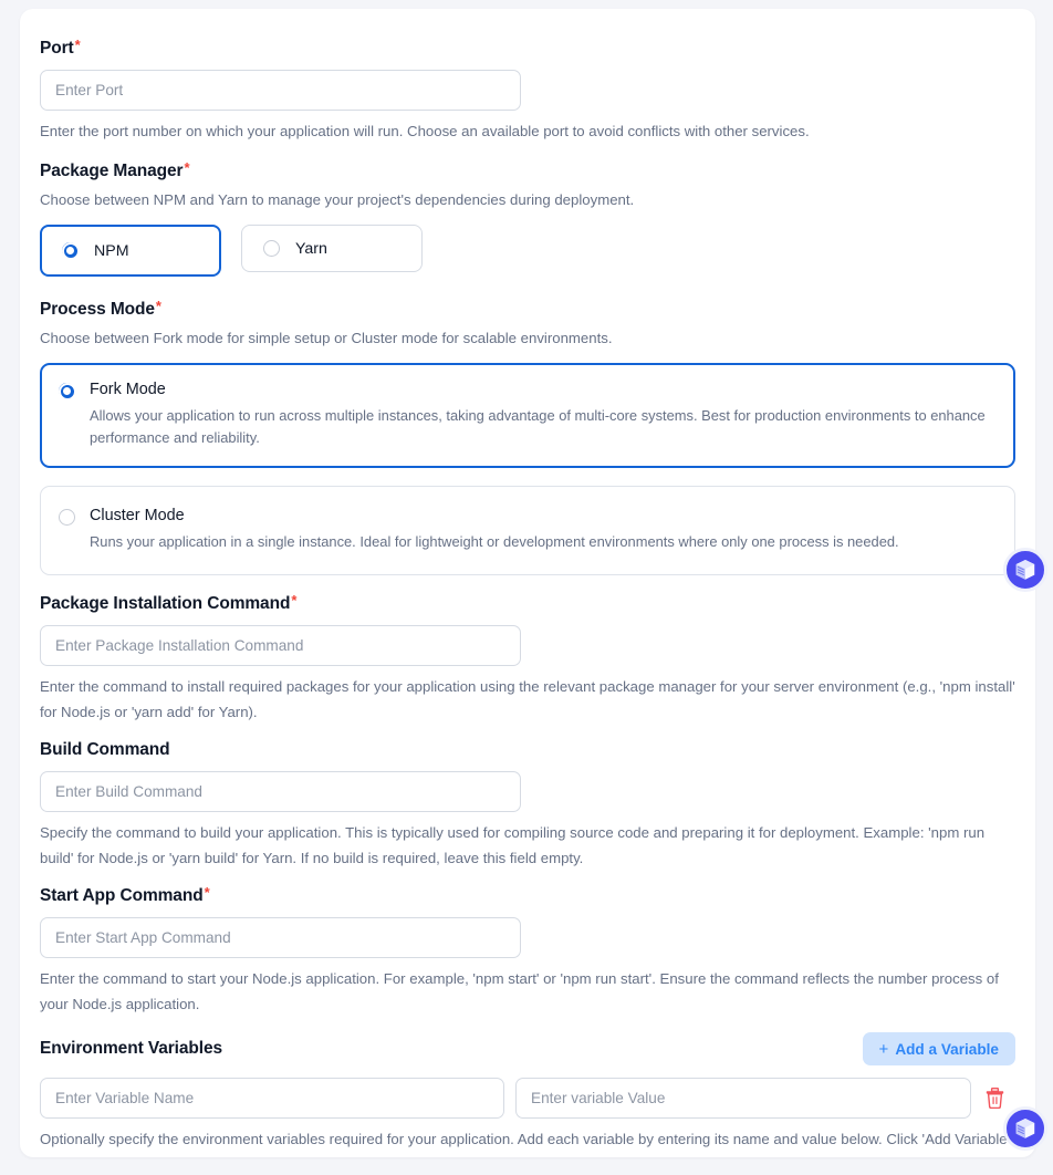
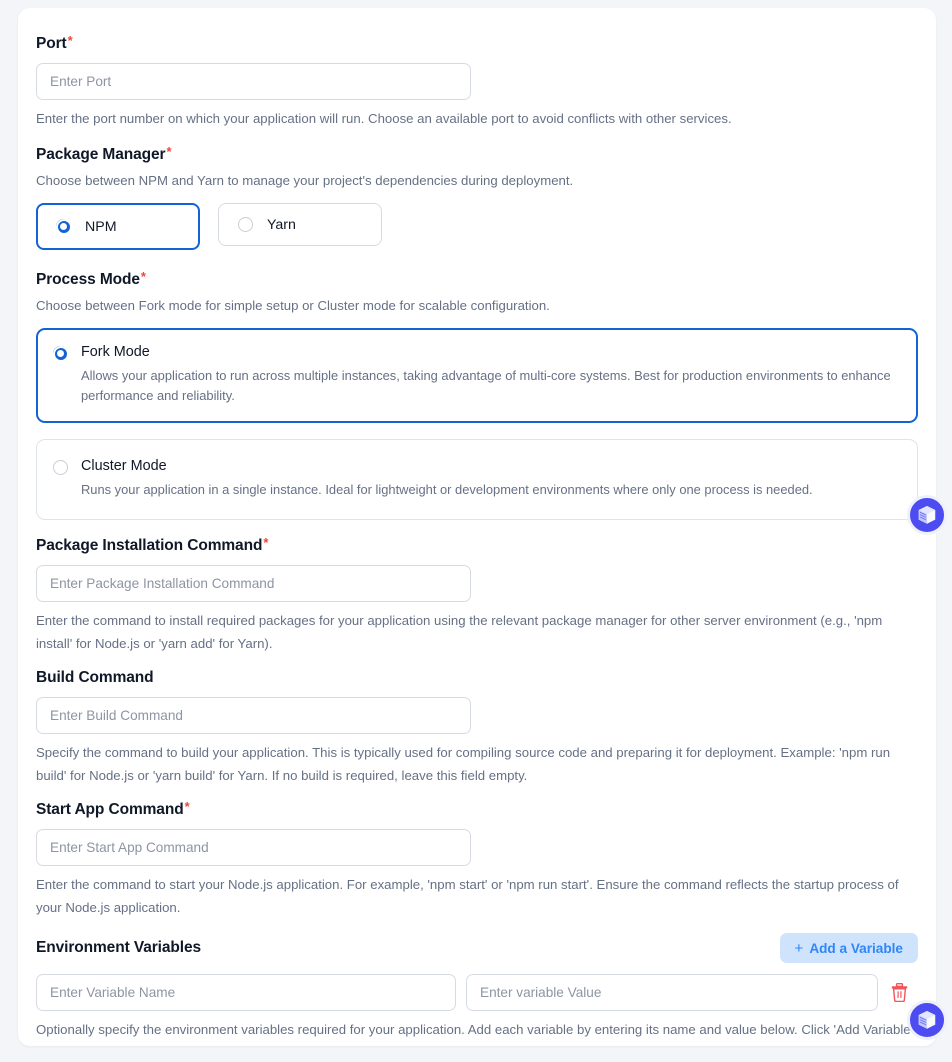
  Port*
  Enter Port
  Enter the port number on which your application will run. Choose an available port to avoid conflicts with other services.
  Package Manager*
  Choose between NPM and Yarn to manage your project's dependencies during deployment.
  NPM
  Yarn
  Process Mode*
- Choose between Fork mode for simple setup or Cluster mode for scalable environments.
+ Choose between Fork mode for simple setup or Cluster mode for scalable configuration.
  Fork Mode
  Allows your application to run across multiple instances, taking advantage of multi-core systems. Best for production environments to enhance performance and reliability.
  Cluster Mode
  Runs your application in a single instance. Ideal for lightweight or development environments where only one process is needed.
  Package Installation Command*
  Enter Package Installation Command
- Enter the command to install required packages for your application using the relevant package manager for your server environment (e.g., 'npm install' for Node.js or 'yarn add' for Yarn).
+ Enter the command to install required packages for your application using the relevant package manager for other server environment (e.g., 'npm install' for Node.js or 'yarn add' for Yarn).
  Build Command
  Enter Build Command
  Specify the command to build your application. This is typically used for compiling source code and preparing it for deployment. Example: 'npm run build' for Node.js or 'yarn build' for Yarn. If no build is required, leave this field empty.
  Start App Command*
  Enter Start App Command
- Enter the command to start your Node.js application. For example, 'npm start' or 'npm run start'. Ensure the command reflects the number process of your Node.js application.
+ Enter the command to start your Node.js application. For example, 'npm start' or 'npm run start'. Ensure the command reflects the startup process of your Node.js application.
  Environment Variables
  +
  Add a Variable
  Enter Variable Name
  Enter variable Value
